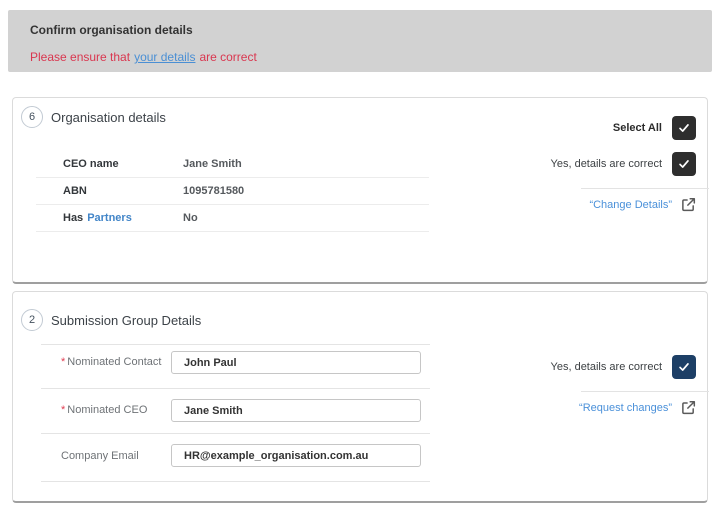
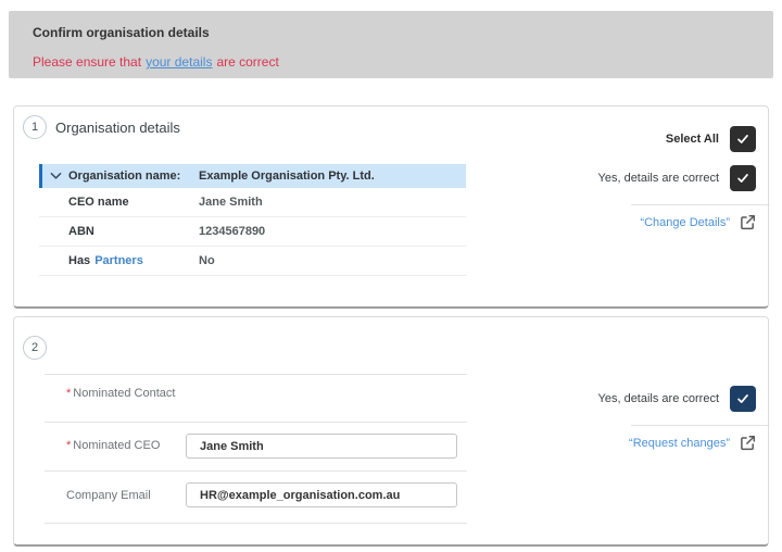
  Confirm organisation details
  Please ensure that
  your details
  are correct
- 6
+ 1
  Organisation details
  Select All
  Yes, details are correct
  “Change Details”
+ Organisation name:
+ Example Organisation Pty. Ltd.
  CEO name
  Jane Smith
  ABN
- 1095781580
+ 1234567890
  Has Partners
  No
  2
- Submission Group Details
  * Nominated Contact
- John Paul
  * Nominated CEO
  Jane Smith
  Company Email
  HR@example_organisation.com.au
  Yes, details are correct
  “Request changes”
